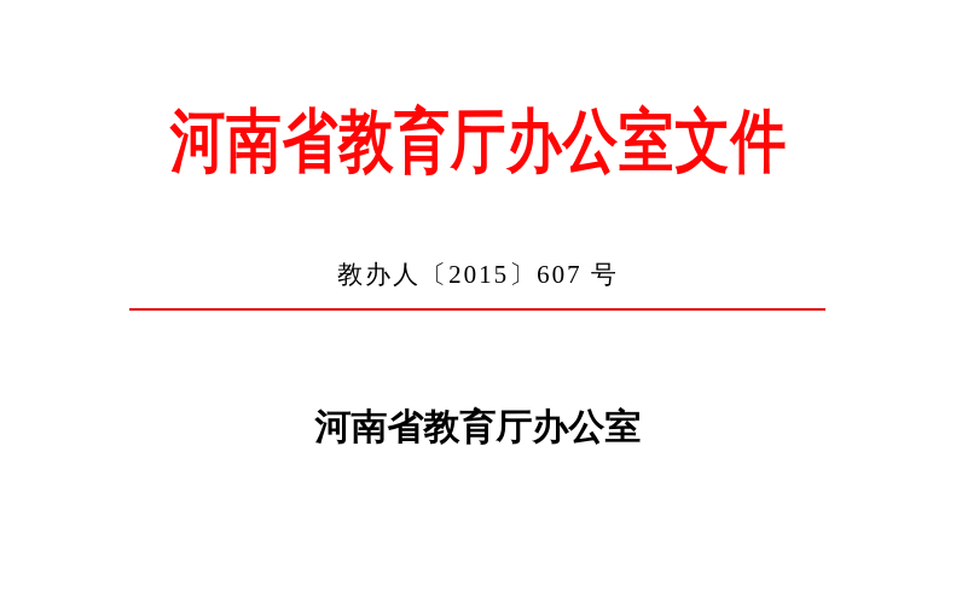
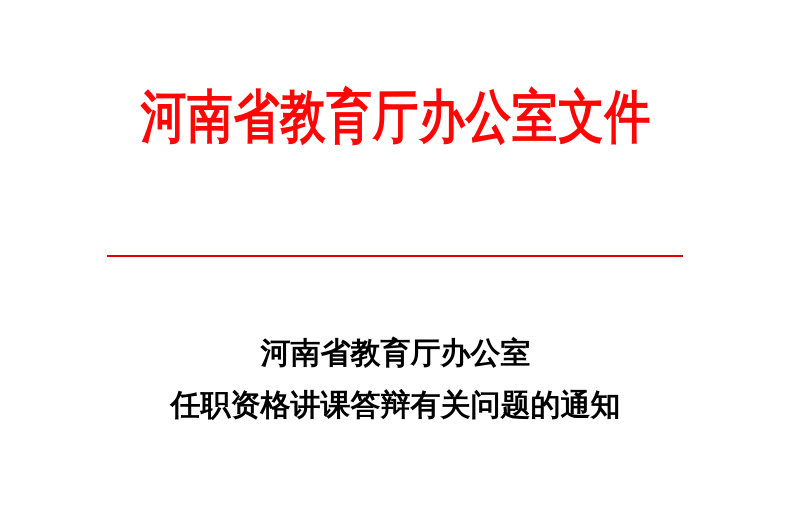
  河南省教育厅办公室文件
- 教办人〔2015〕607 号
  河南省教育厅办公室
+ 任职资格讲课答辩有关问题的通知
